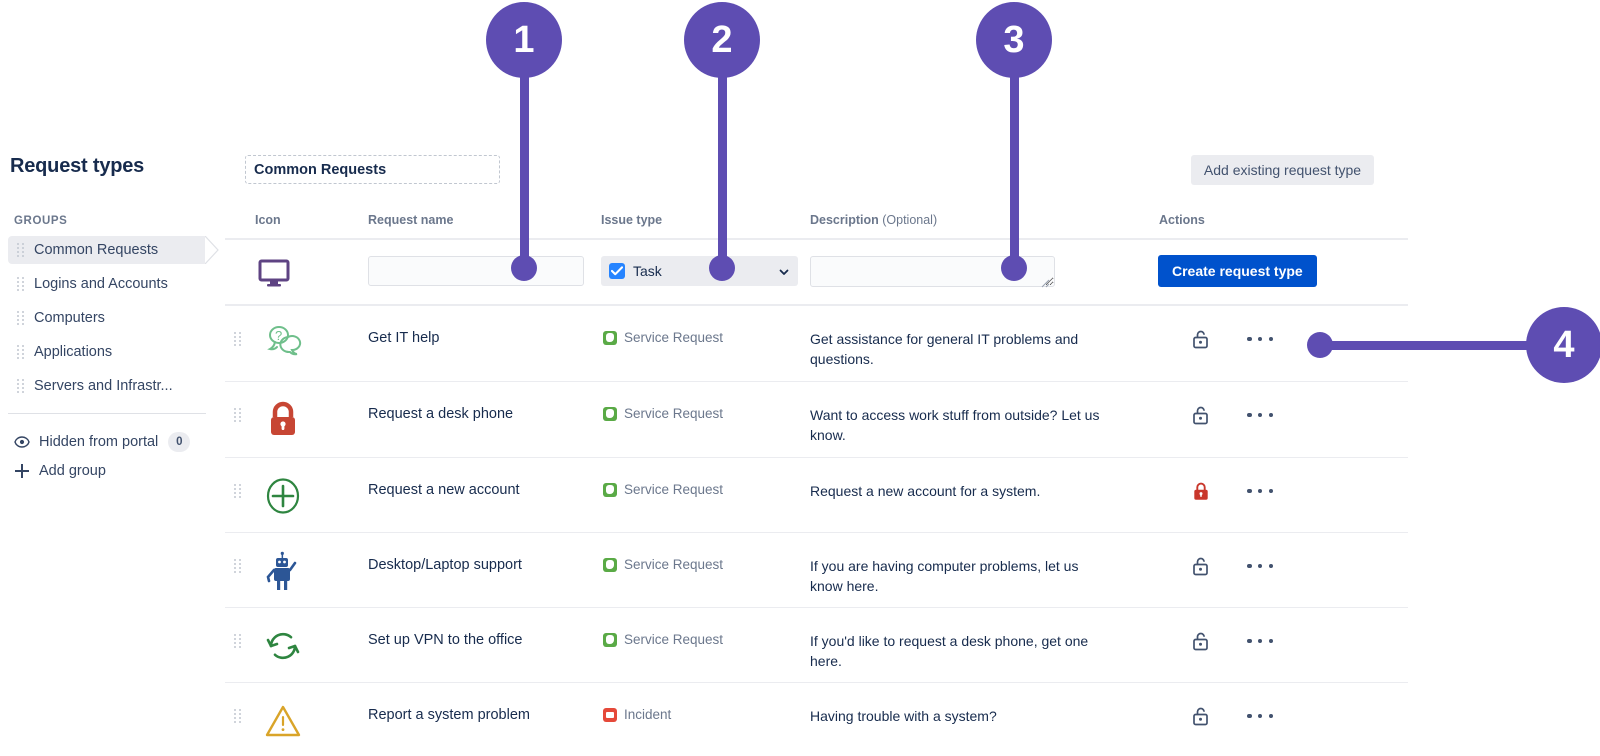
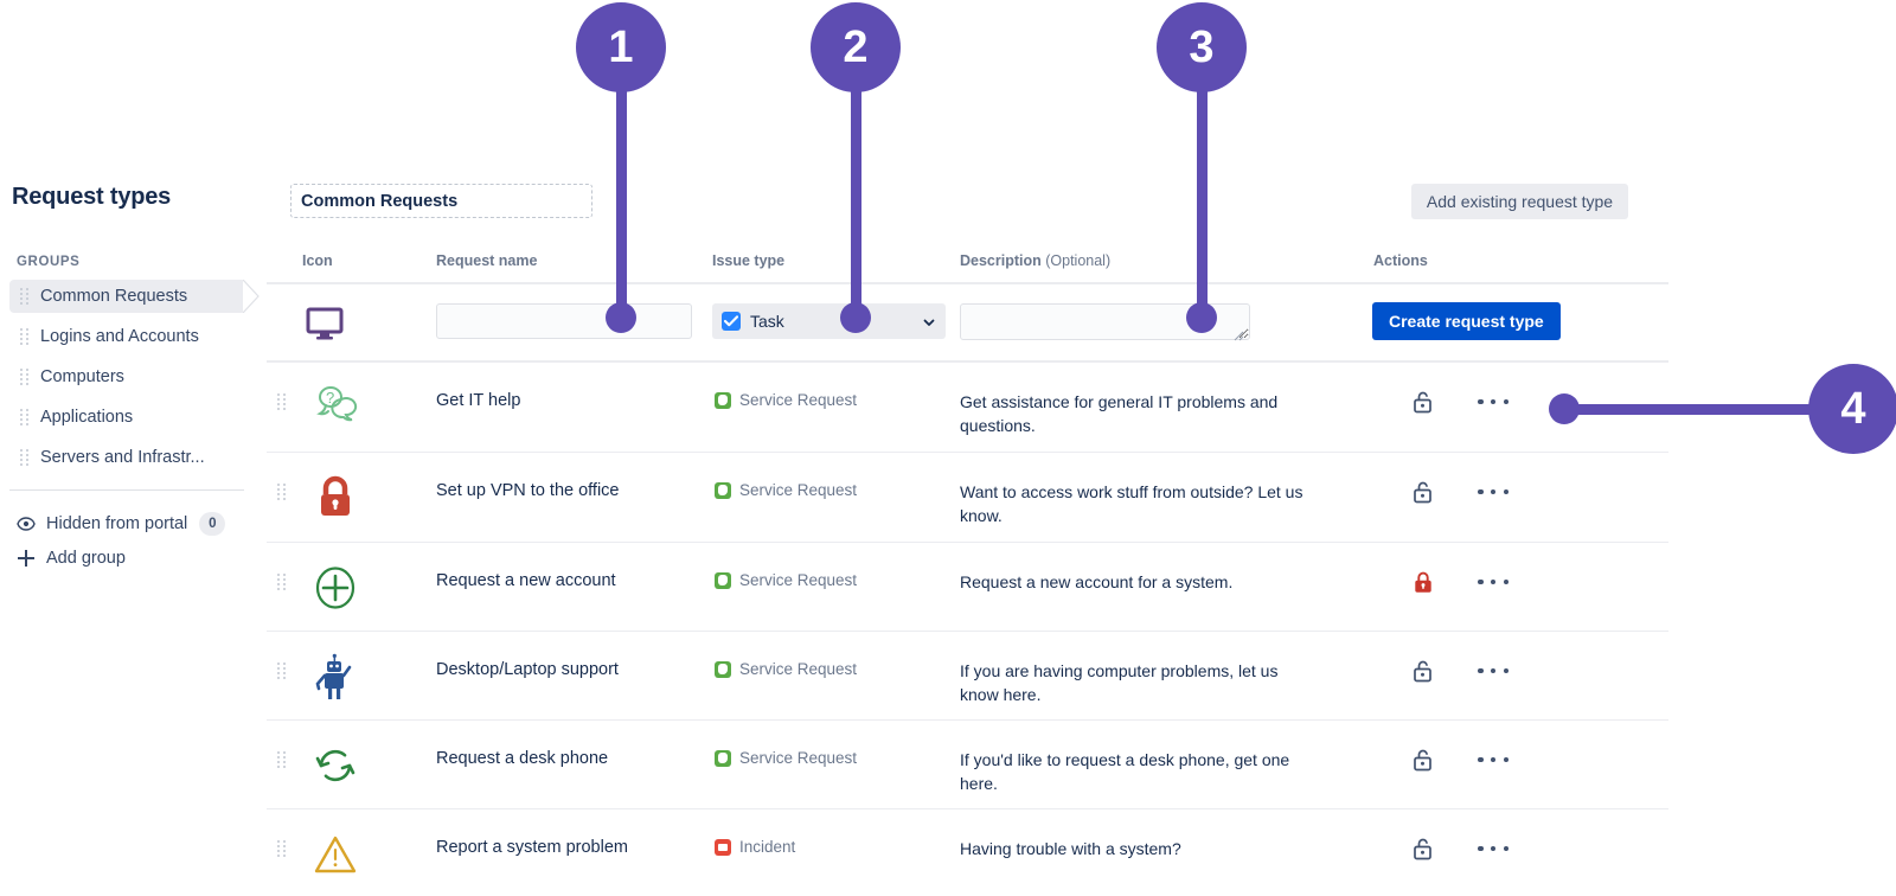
  Request types
  GROUPS
  Common Requests
  Logins and Accounts
  Computers
  Applications
  Servers and Infrastr...
  Hidden from portal
  0
  Add group
  Common Requests
  Add existing request type
  Icon
  Request name
  Issue type
  Description (Optional)
  Actions
  Task
  Create request type
  ?
  Get IT help
  Service Request
  Get assistance for general IT problems and questions.
- Request a desk phone
+ Set up VPN to the office
  Service Request
  Want to access work stuff from outside? Let us know.
  Request a new account
  Service Request
  Request a new account for a system.
  Desktop/Laptop support
  Service Request
  If you are having computer problems, let us know here.
- Set up VPN to the office
+ Request a desk phone
  Service Request
  If you'd like to request a desk phone, get one here.
  Report a system problem
  Incident
  Having trouble with a system?
  1
  2
  3
  4
